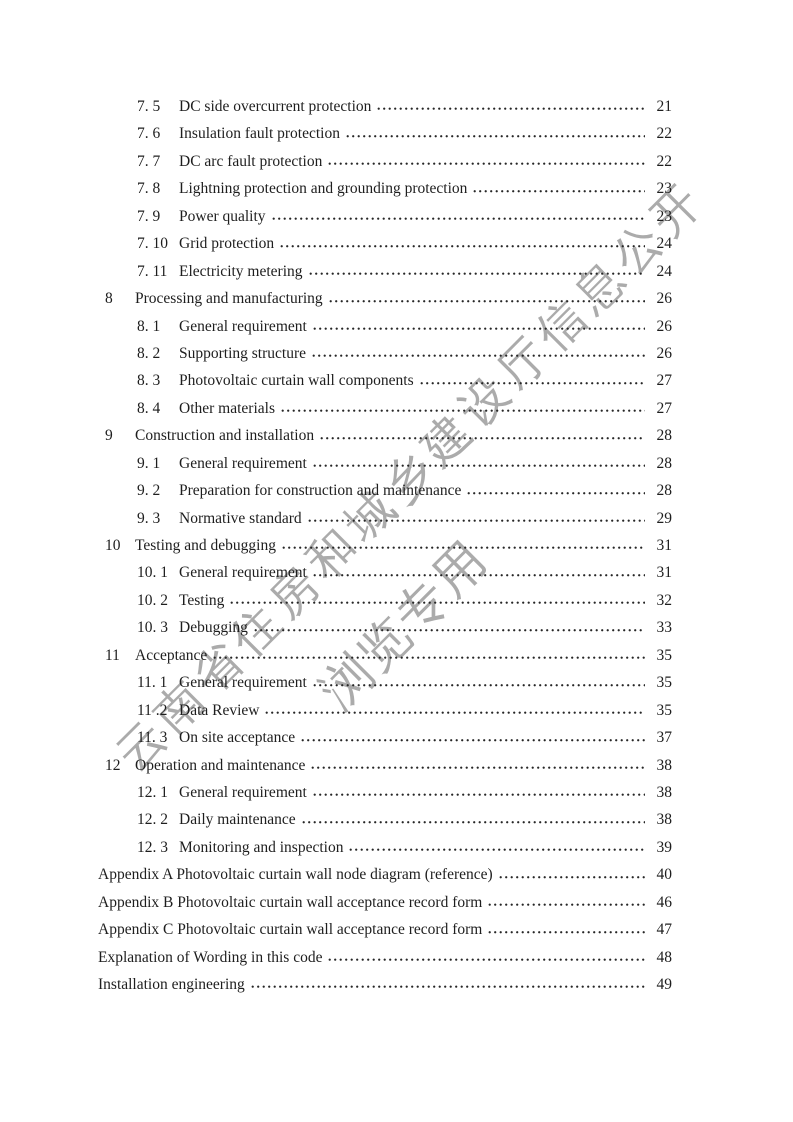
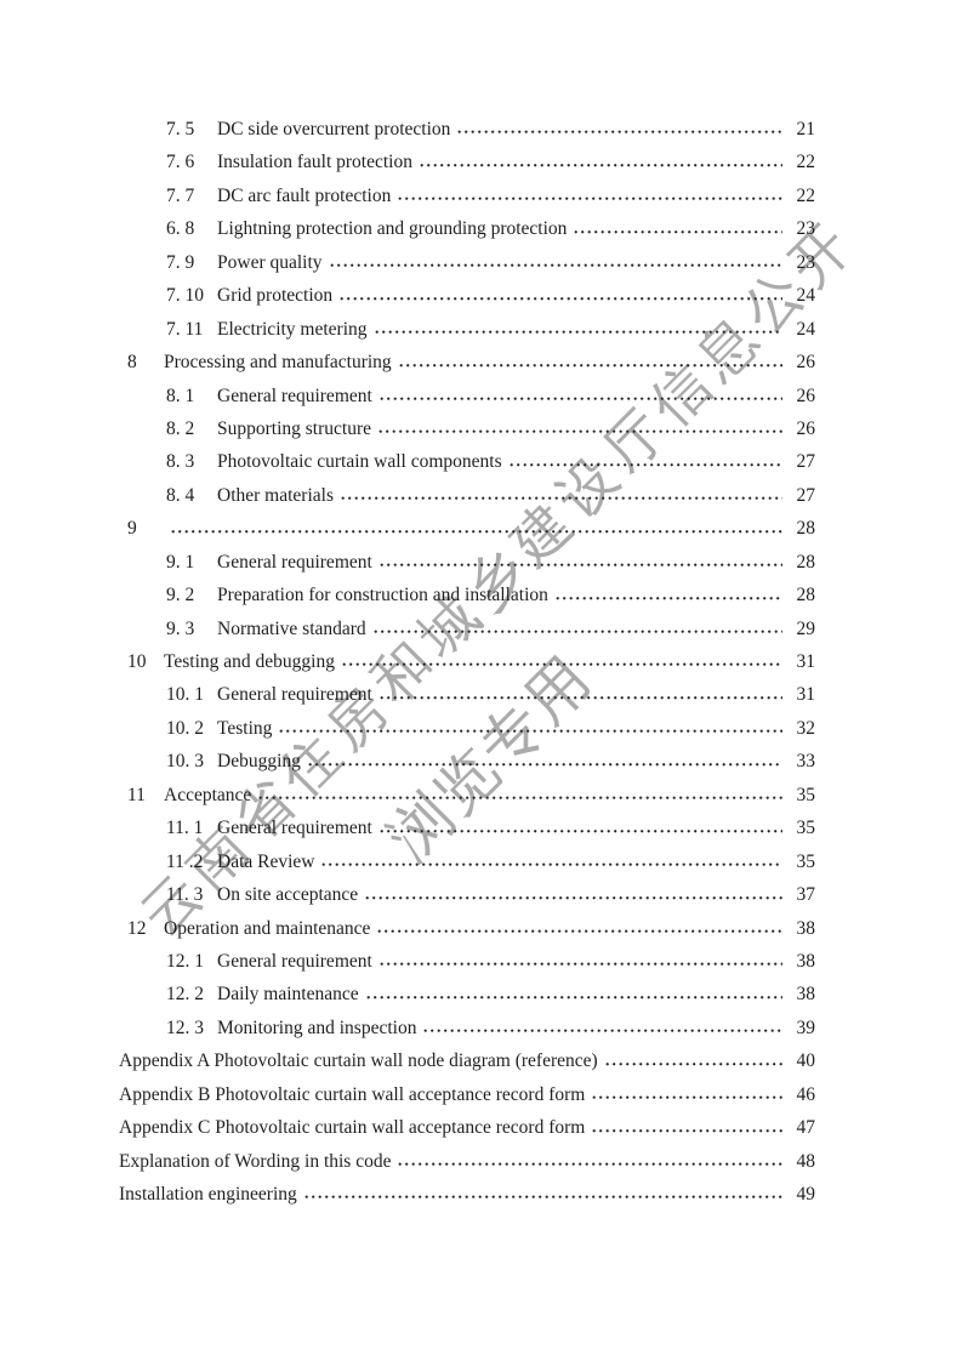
  7. 5
  DC side overcurrent protection
  21
  7. 6
  Insulation fault protection
  22
  7. 7
  DC arc fault protection
  22
- 7. 8
+ 6. 8
  Lightning protection and grounding protection
  23
  7. 9
  Power quality
  23
  7. 10
  Grid protection
  24
  7. 11
  Electricity metering
  24
  8
  Processing and manufacturing
  26
  8. 1
  General requirement
  26
  8. 2
  Supporting structure
  26
  8. 3
  Photovoltaic curtain wall components
  27
  8. 4
  Other materials
  27
  9
- Construction and installation
  28
  9. 1
  General requirement
  28
  9. 2
- Preparation for construction and maintenance
+ Preparation for construction and installation
  28
  9. 3
  Normative standard
  29
  10
  Testing and debugging
  31
  10. 1
  General requirement
  31
  10. 2
  Testing
  32
  10. 3
  Debugging
  33
  11
  Acceptance
  35
  11. 1
  General requirement
  35
  11 .2
  Data Review
  35
  11. 3
  On site acceptance
  37
  12
  Operation and maintenance
  38
  12. 1
  General requirement
  38
  12. 2
  Daily maintenance
  38
  12. 3
  Monitoring and inspection
  39
  Appendix A Photovoltaic curtain wall node diagram (reference)
  40
  Appendix B Photovoltaic curtain wall acceptance record form
  46
  Appendix C Photovoltaic curtain wall acceptance record form
  47
  Explanation of Wording in this code
  48
  Installation engineering
  49
